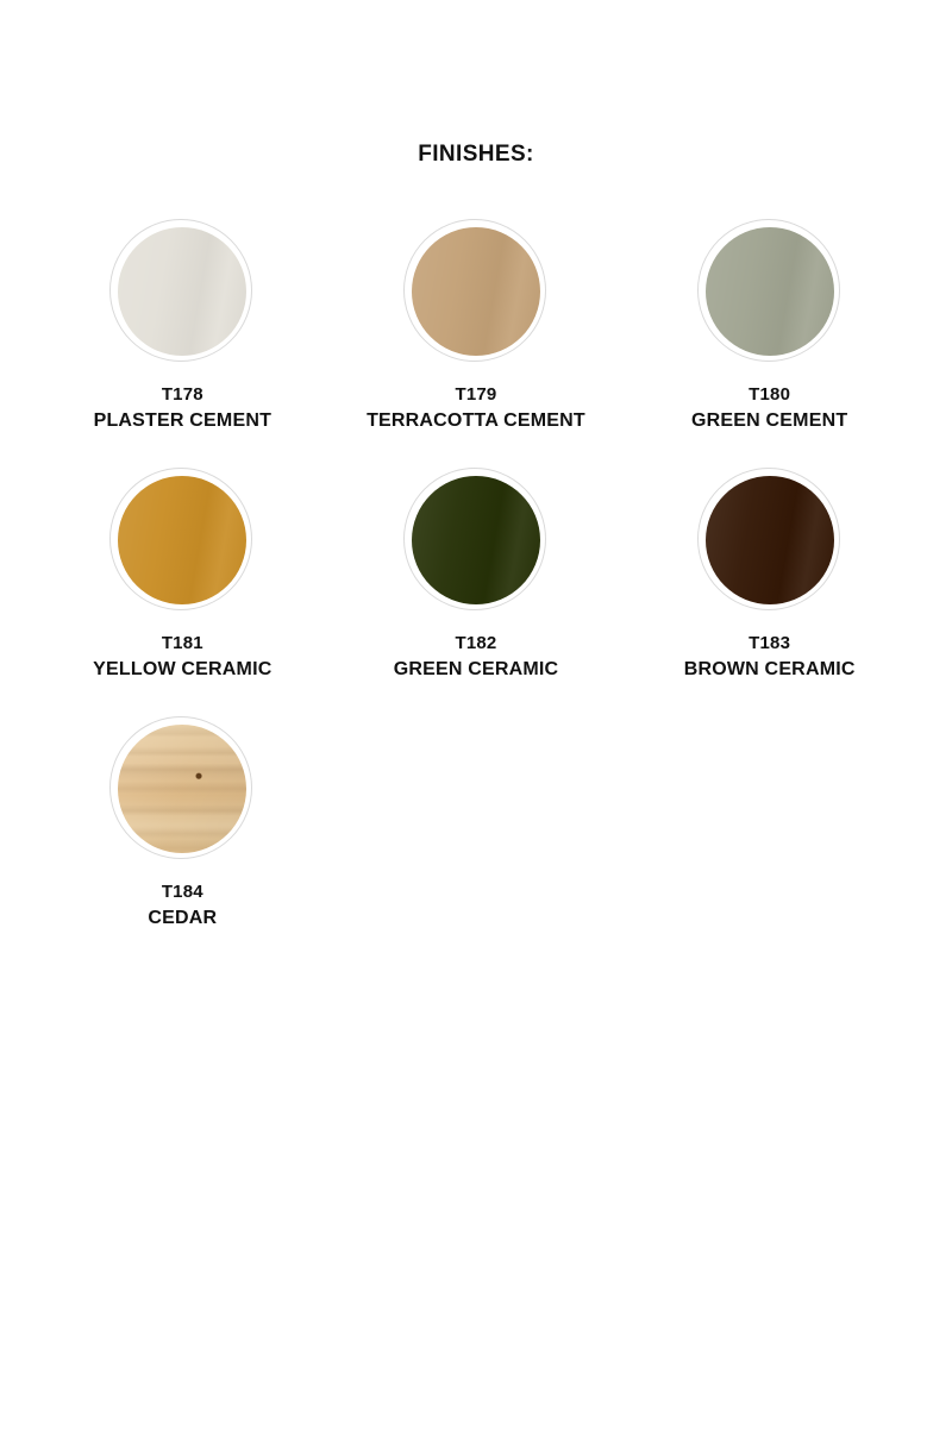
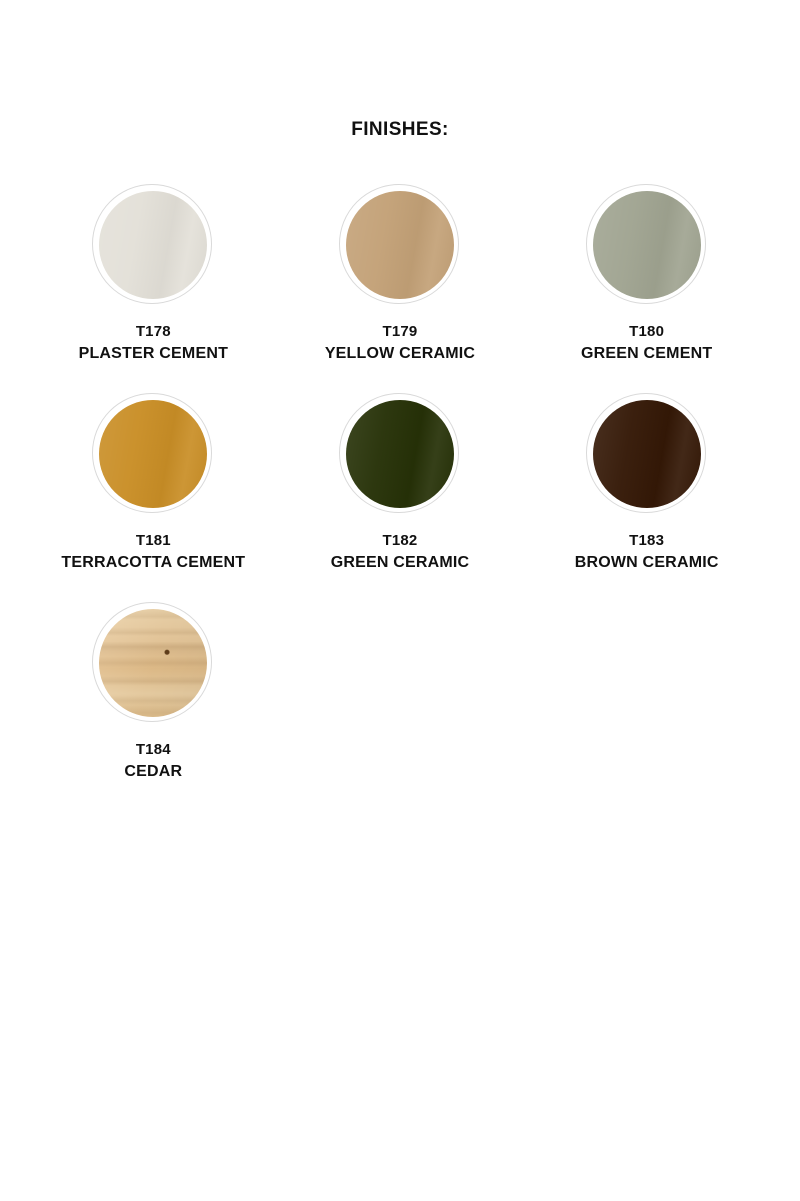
  FINISHES:
  T178
  PLASTER CEMENT
  T179
- TERRACOTTA CEMENT
+ YELLOW CERAMIC
  T180
  GREEN CEMENT
  T181
- YELLOW CERAMIC
+ TERRACOTTA CEMENT
  T182
  GREEN CERAMIC
  T183
  BROWN CERAMIC
  T184
  CEDAR
